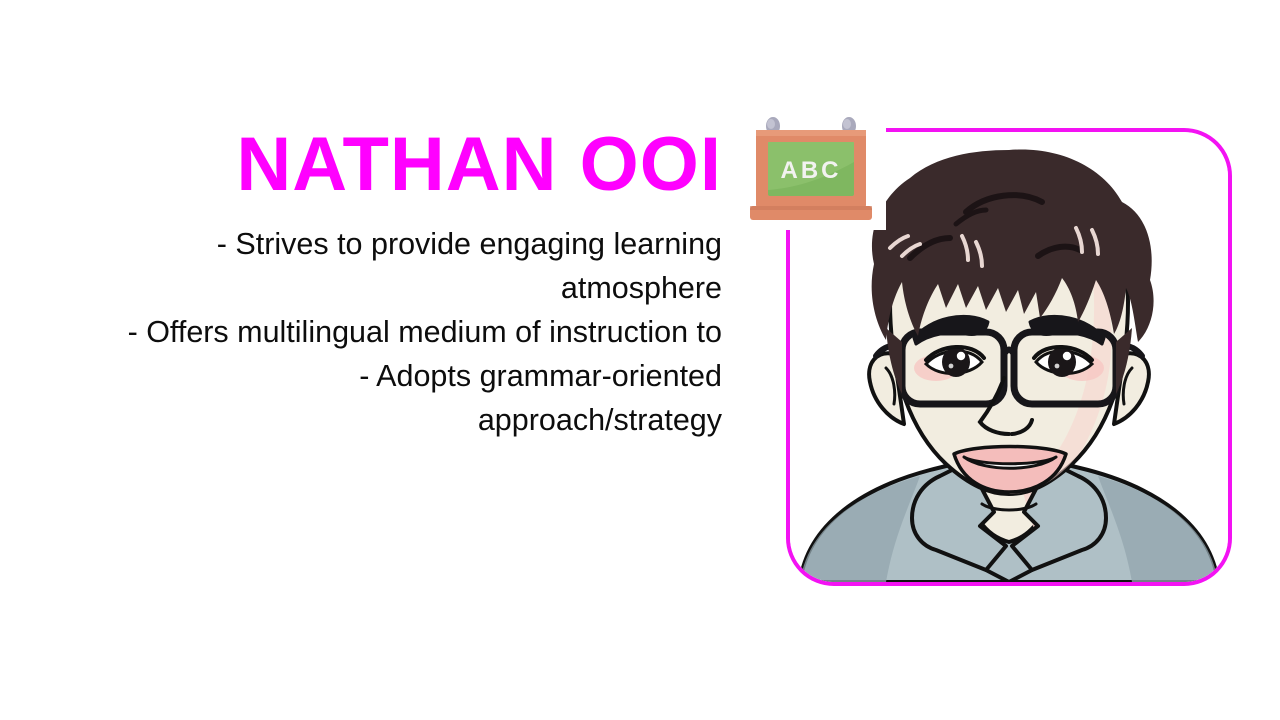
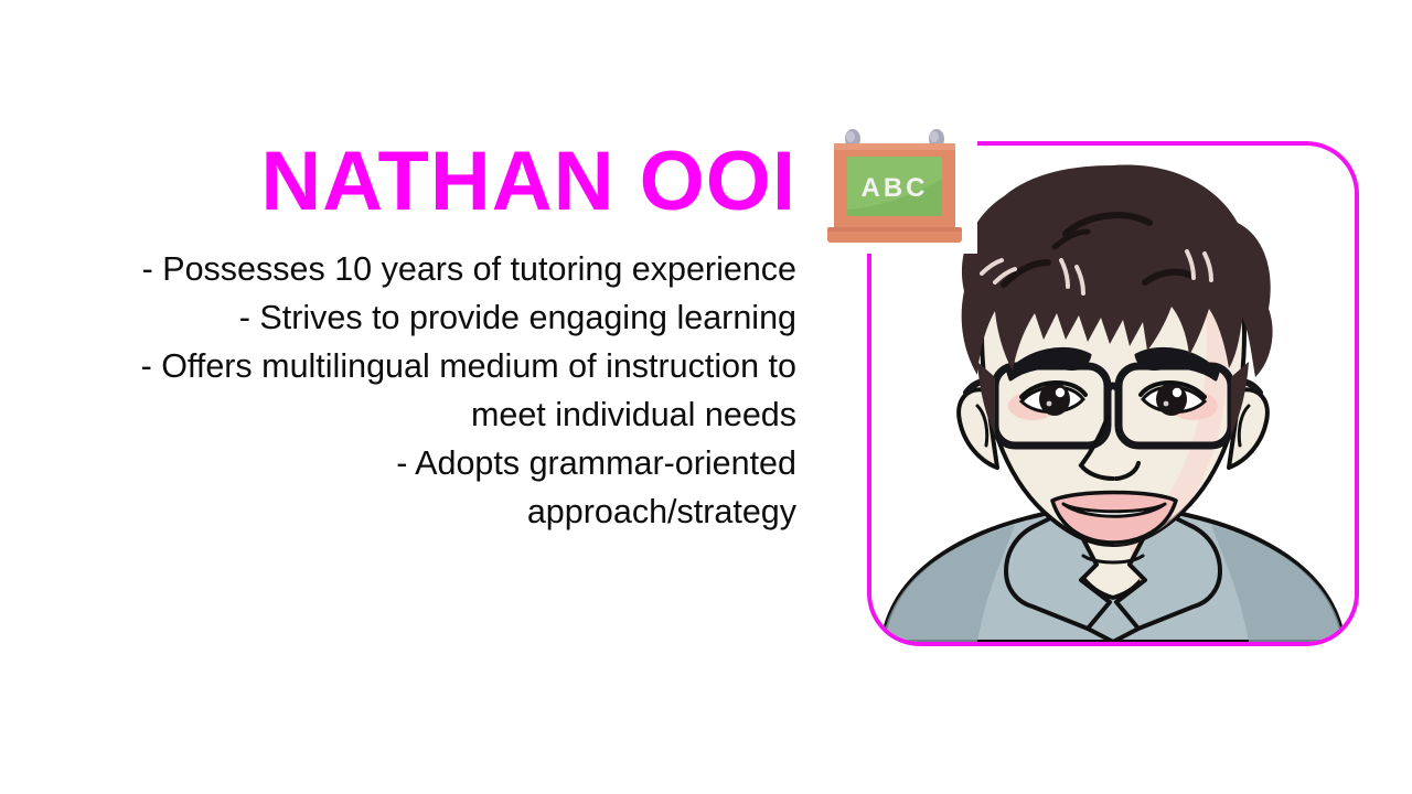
  NATHAN OOI
+ - Possesses 10 years of tutoring experience
  - Strives to provide engaging learning
- atmosphere
  - Offers multilingual medium of instruction to
+ meet individual needs
  - Adopts grammar-oriented
  approach/strategy
  ABC
